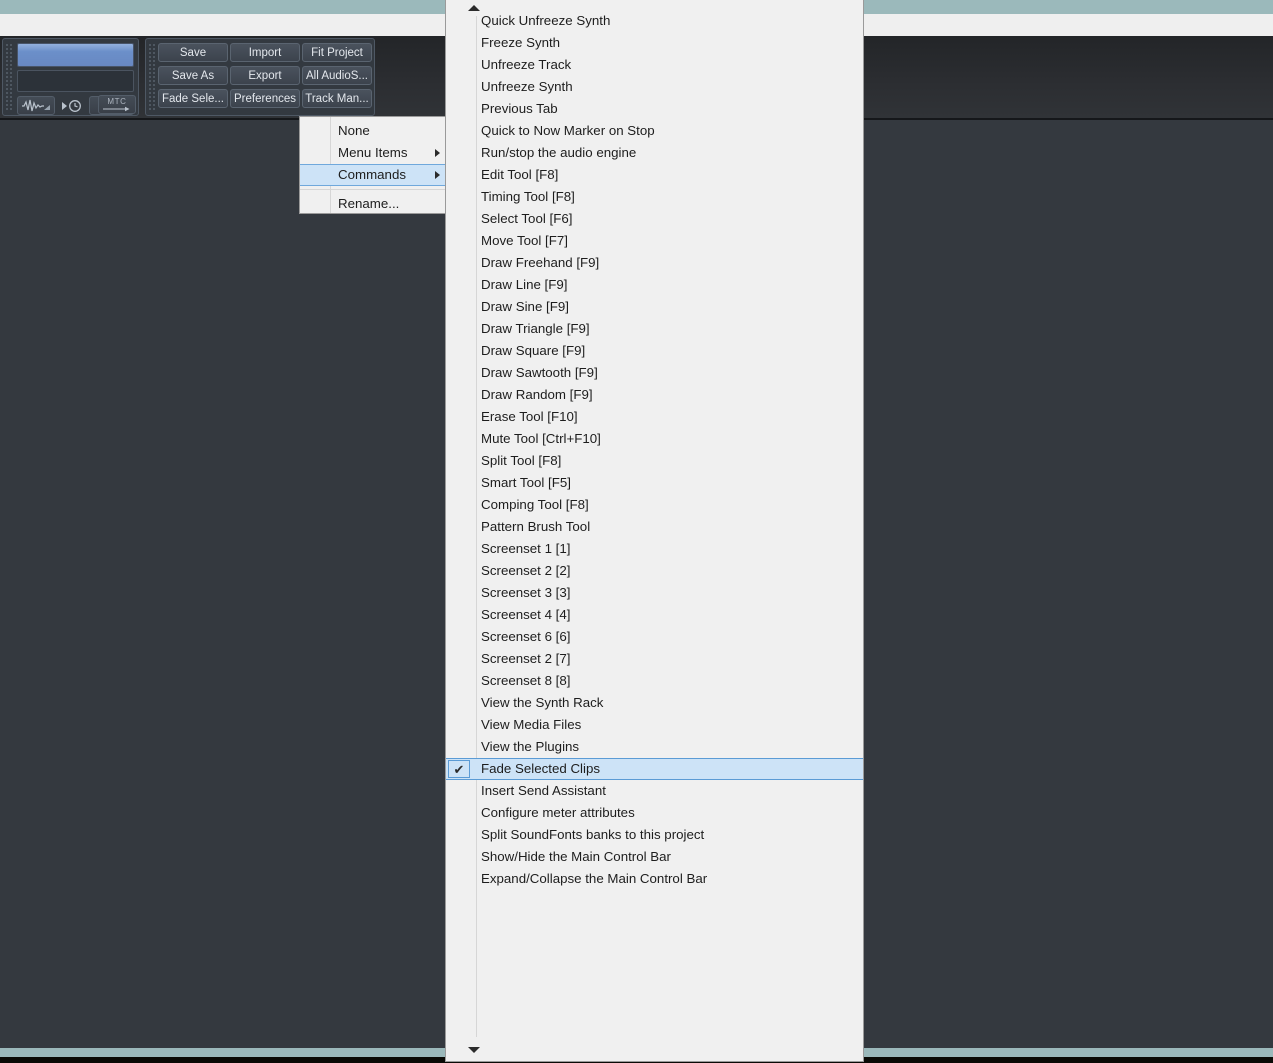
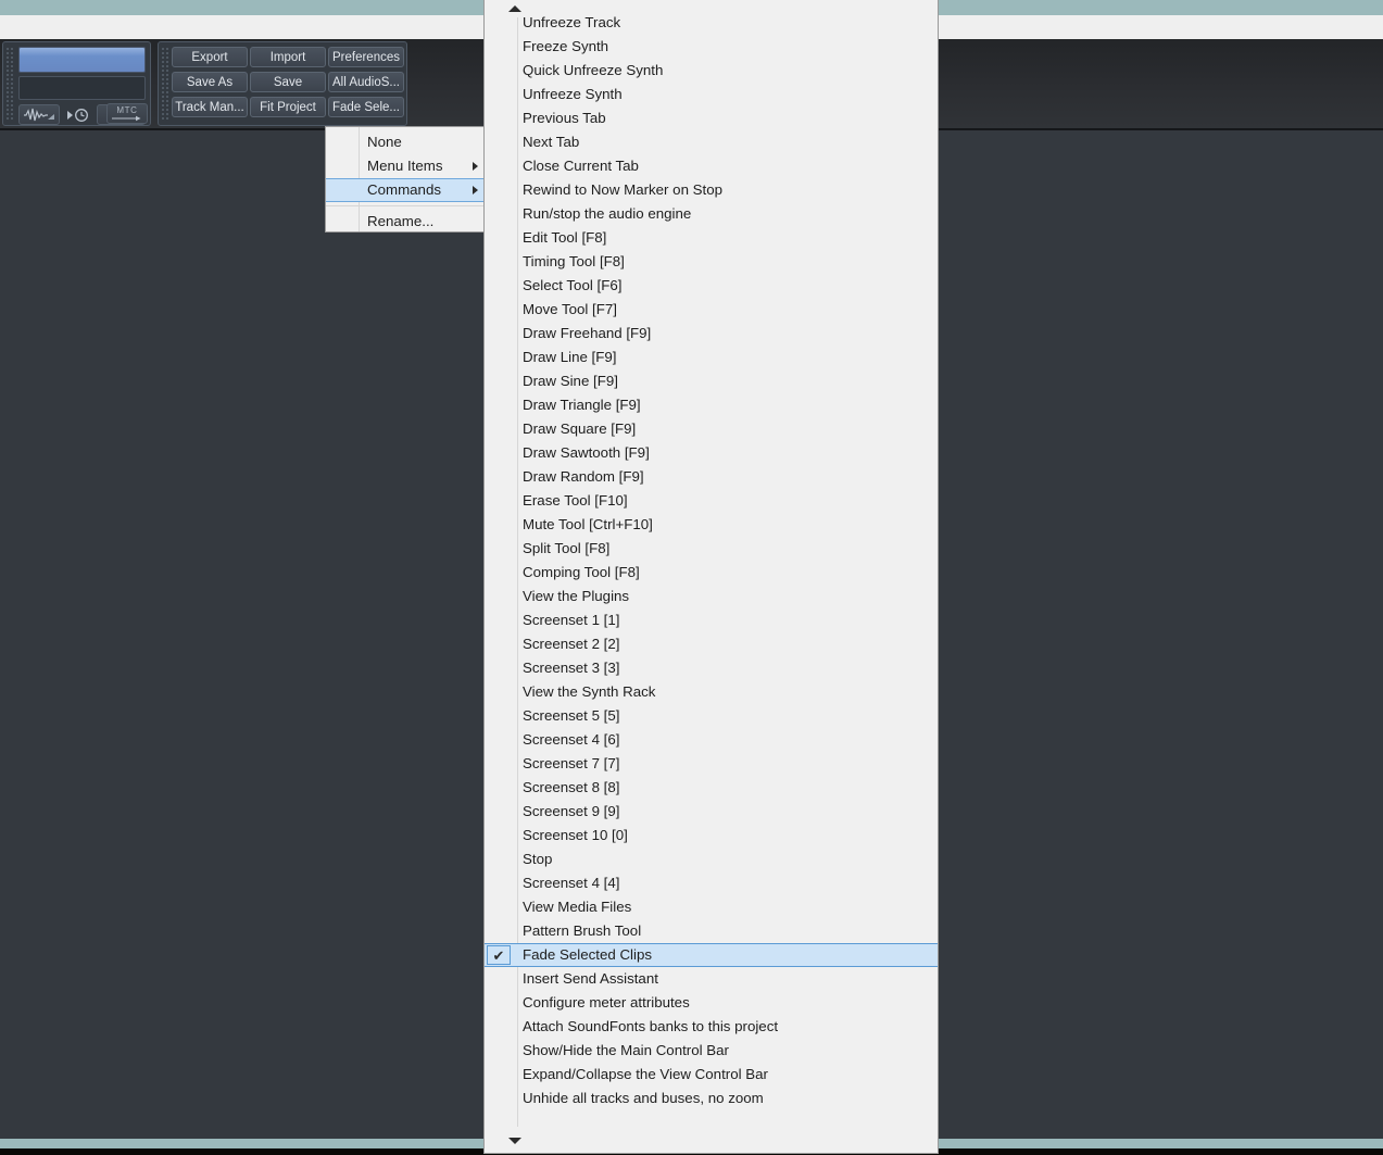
  MTC
- Save
+ Export
  Import
- Fit Project
+ Preferences
  Save As
- Export
+ Save
  All AudioS...
- Fade Sele...
+ Track Man...
- Preferences
+ Fit Project
- Track Man...
+ Fade Sele...
  None
  Menu Items
  Commands
  Rename...
- Quick Unfreeze Synth
+ Unfreeze Track
  Freeze Synth
- Unfreeze Track
+ Quick Unfreeze Synth
  Unfreeze Synth
  Previous Tab
+ Next Tab
+ Close Current Tab
- Quick to Now Marker on Stop
+ Rewind to Now Marker on Stop
  Run/stop the audio engine
  Edit Tool [F8]
  Timing Tool [F8]
  Select Tool [F6]
  Move Tool [F7]
  Draw Freehand [F9]
  Draw Line [F9]
  Draw Sine [F9]
  Draw Triangle [F9]
  Draw Square [F9]
  Draw Sawtooth [F9]
  Draw Random [F9]
  Erase Tool [F10]
  Mute Tool [Ctrl+F10]
  Split Tool [F8]
- Smart Tool [F5]
  Comping Tool [F8]
- Pattern Brush Tool
+ View the Plugins
  Screenset 1 [1]
  Screenset 2 [2]
  Screenset 3 [3]
- Screenset 4 [4]
+ View the Synth Rack
+ Screenset 5 [5]
- Screenset 6 [6]
+ Screenset 4 [6]
- Screenset 2 [7]
+ Screenset 7 [7]
  Screenset 8 [8]
+ Screenset 9 [9]
+ Screenset 10 [0]
+ Stop
- View the Synth Rack
+ Screenset 4 [4]
  View Media Files
- View the Plugins
+ Pattern Brush Tool
  ✔
  Fade Selected Clips
  Insert Send Assistant
  Configure meter attributes
- Split SoundFonts banks to this project
+ Attach SoundFonts banks to this project
  Show/Hide the Main Control Bar
- Expand/Collapse the Main Control Bar
+ Expand/Collapse the View Control Bar
+ Unhide all tracks and buses, no zoom
